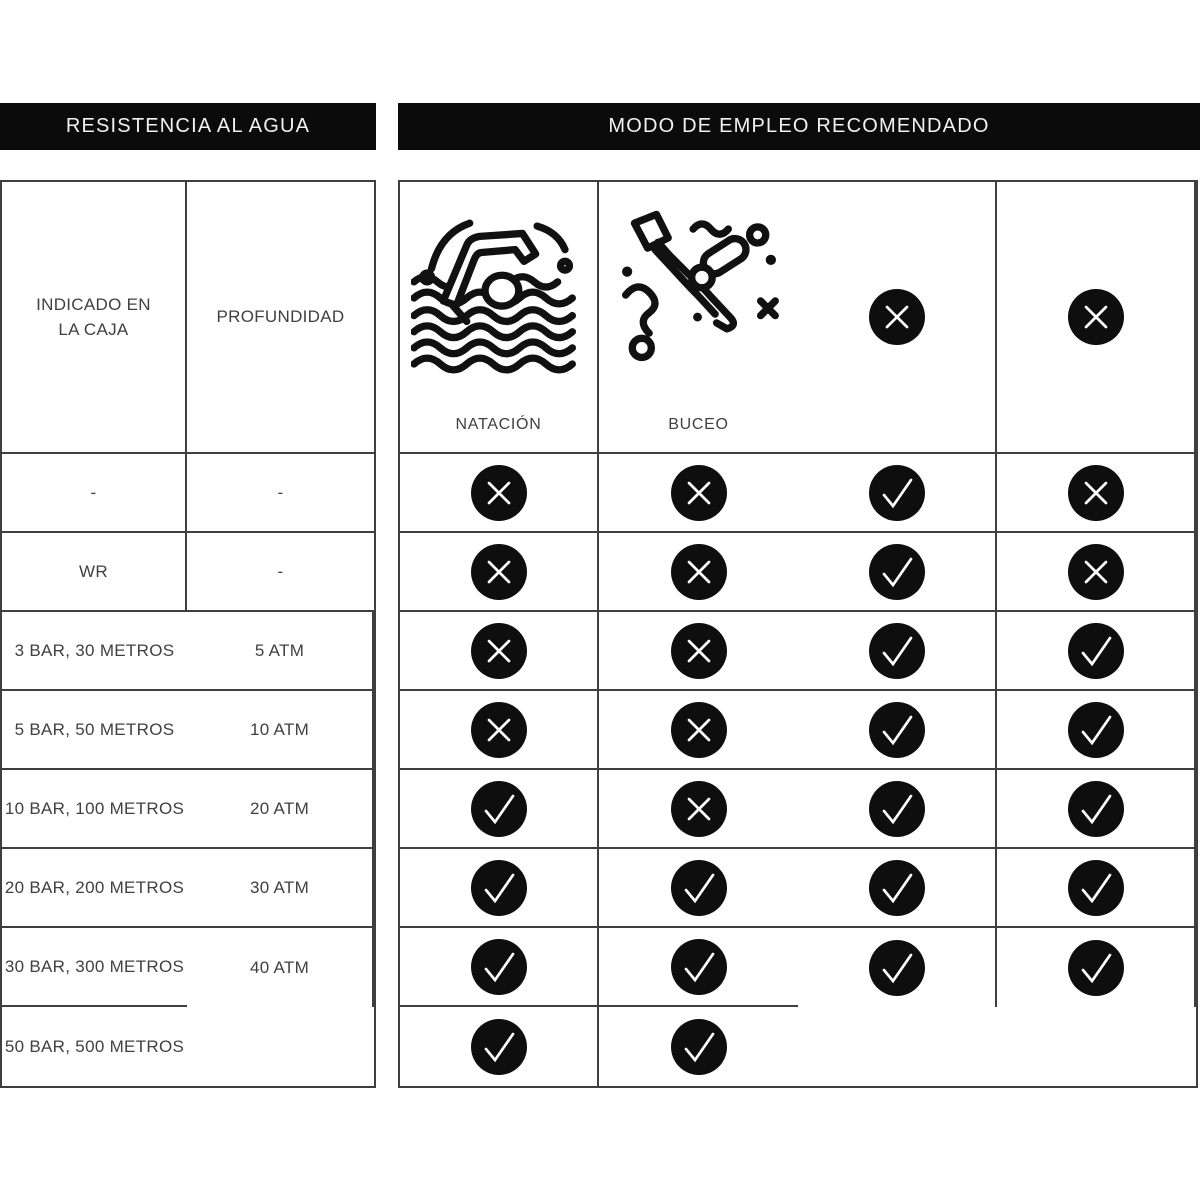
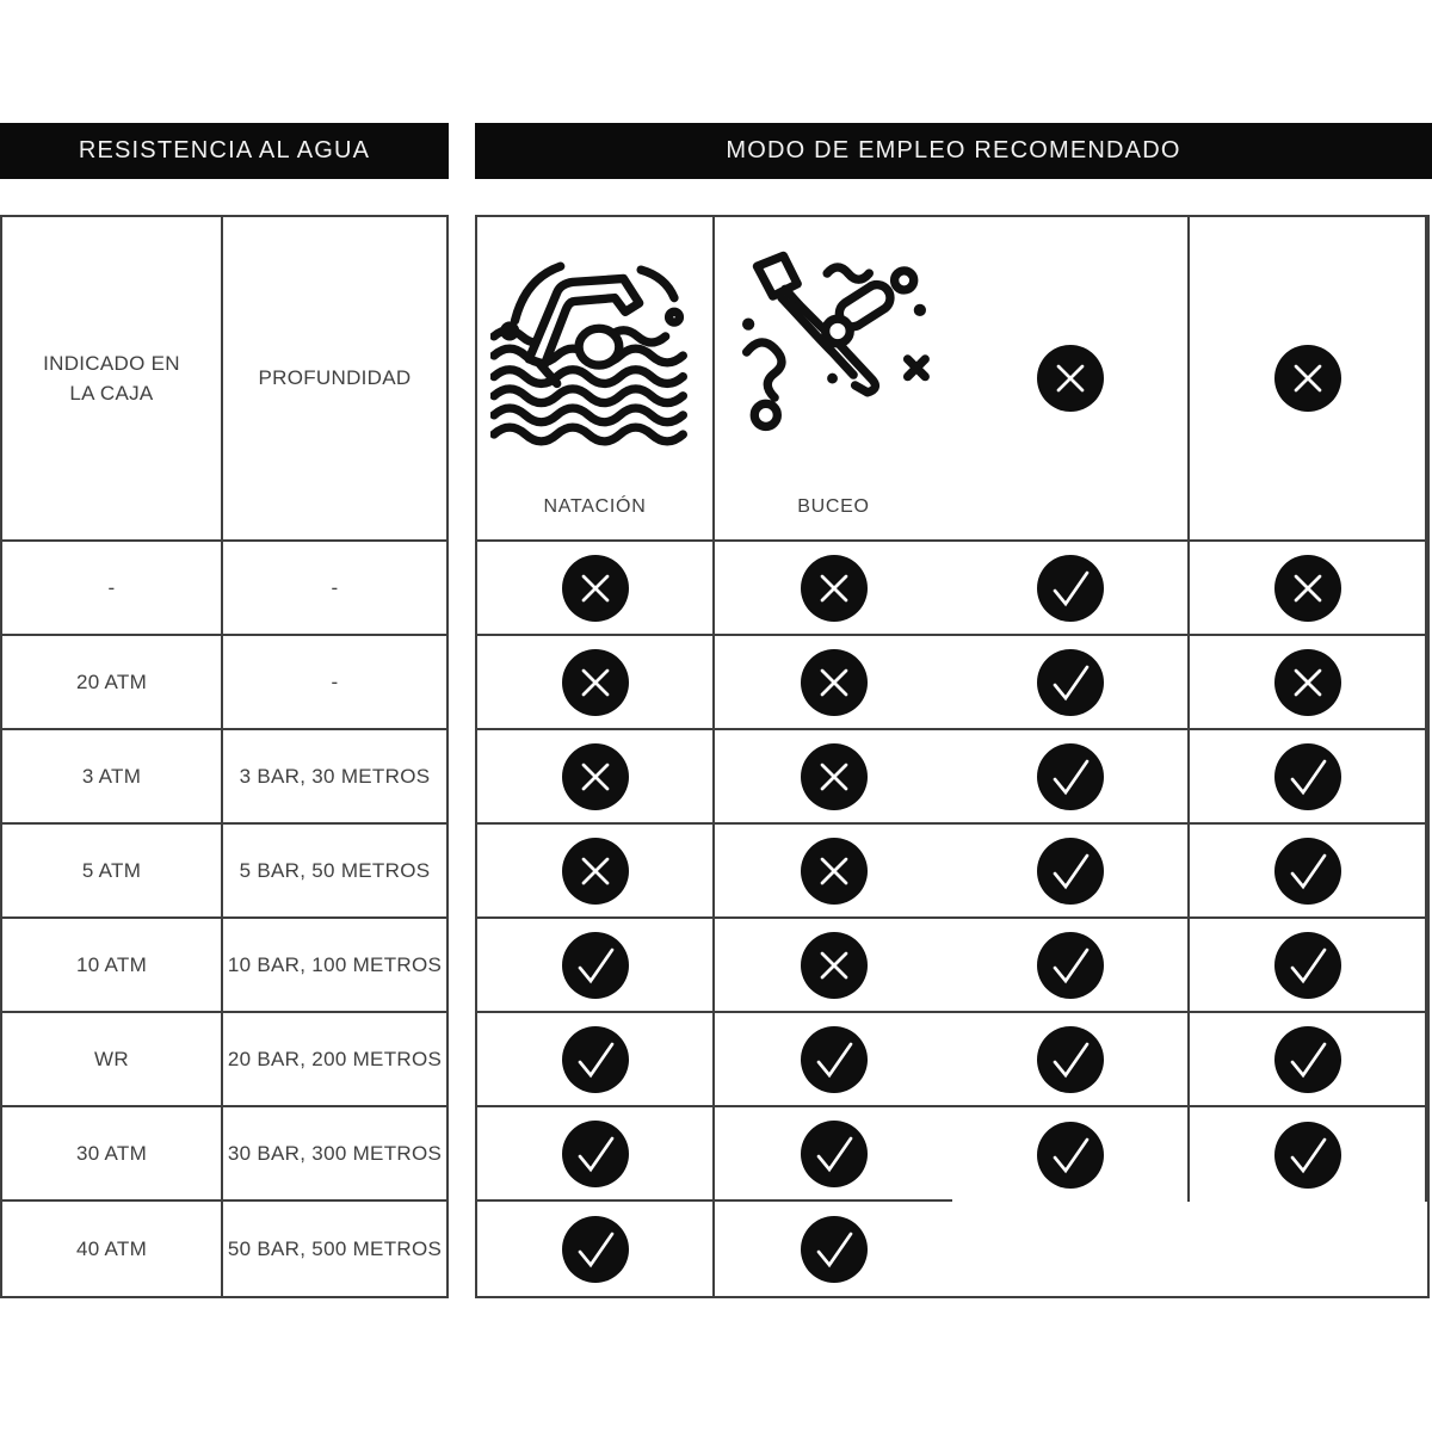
  RESISTENCIA AL AGUA
  MODO DE EMPLEO RECOMENDADO
  INDICADO EN LA CAJA
  PROFUNDIDAD
  -
  -
- WR
+ 20 ATM
  -
+ 3 ATM
  3 BAR, 30 METROS
  5 ATM
  5 BAR, 50 METROS
  10 ATM
  10 BAR, 100 METROS
- 20 ATM
+ WR
  20 BAR, 200 METROS
  30 ATM
  30 BAR, 300 METROS
  40 ATM
  50 BAR, 500 METROS
  NATACIÓN
  BUCEO
